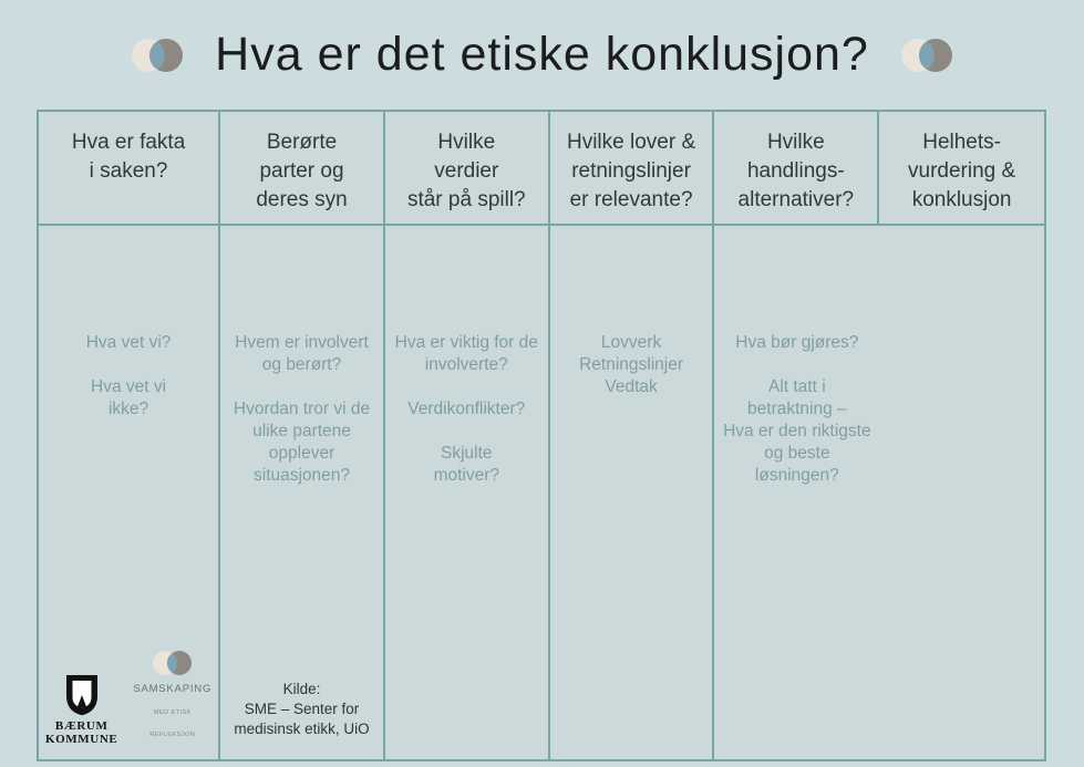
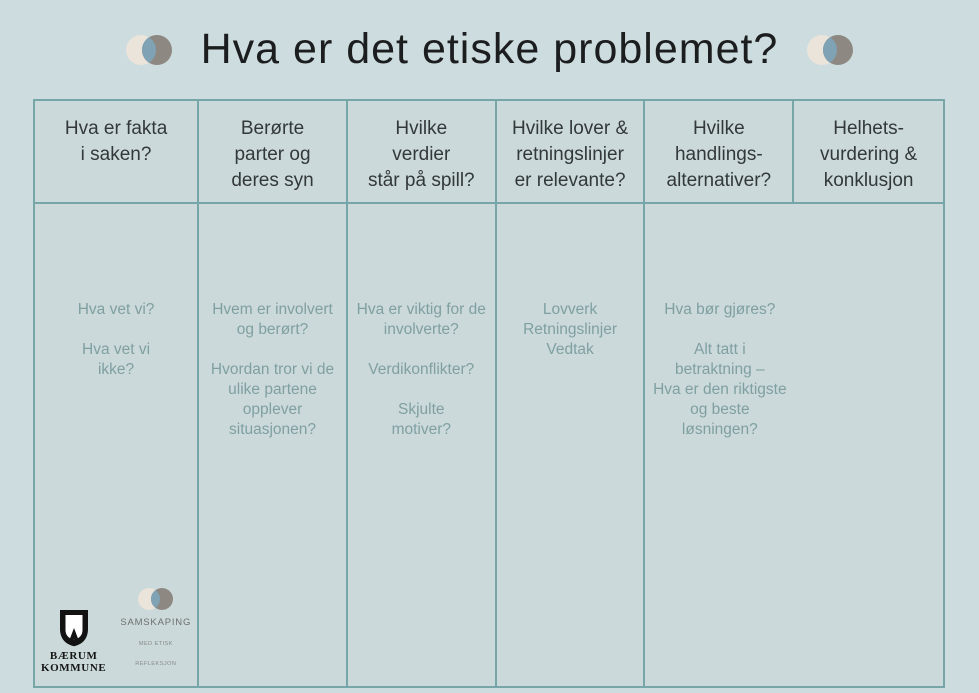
- Hva er det etiske konklusjon?
+ Hva er det etiske problemet?
  Hva er fakta
  i saken?
  Berørte
  parter og
  deres syn
  Hvilke
  verdier
  står på spill?
  Hvilke lover &
  retningslinjer
  er relevante?
  Hvilke
  handlings-
  alternativer?
  Helhets-
  vurdering &
  konklusjon
  Hva vet vi?
  Hva vet vi
  ikke?
  BÆRUM KOMMUNE
  SAMSKAPING
  Hvem er involvert
  og berørt?
  Hvordan tror vi de
  ulike partene
  opplever
  situasjonen?
- Kilde:
- SME – Senter for
- medisinsk etikk, UiO
  Hva er viktig for de
  involverte?
  Verdikonflikter?
  Skjulte
  motiver?
  Lovverk
  Retningslinjer
  Vedtak
  Hva bør gjøres?
  Alt tatt i
  betraktning –
  Hva er den riktigste
  og beste løsningen?
